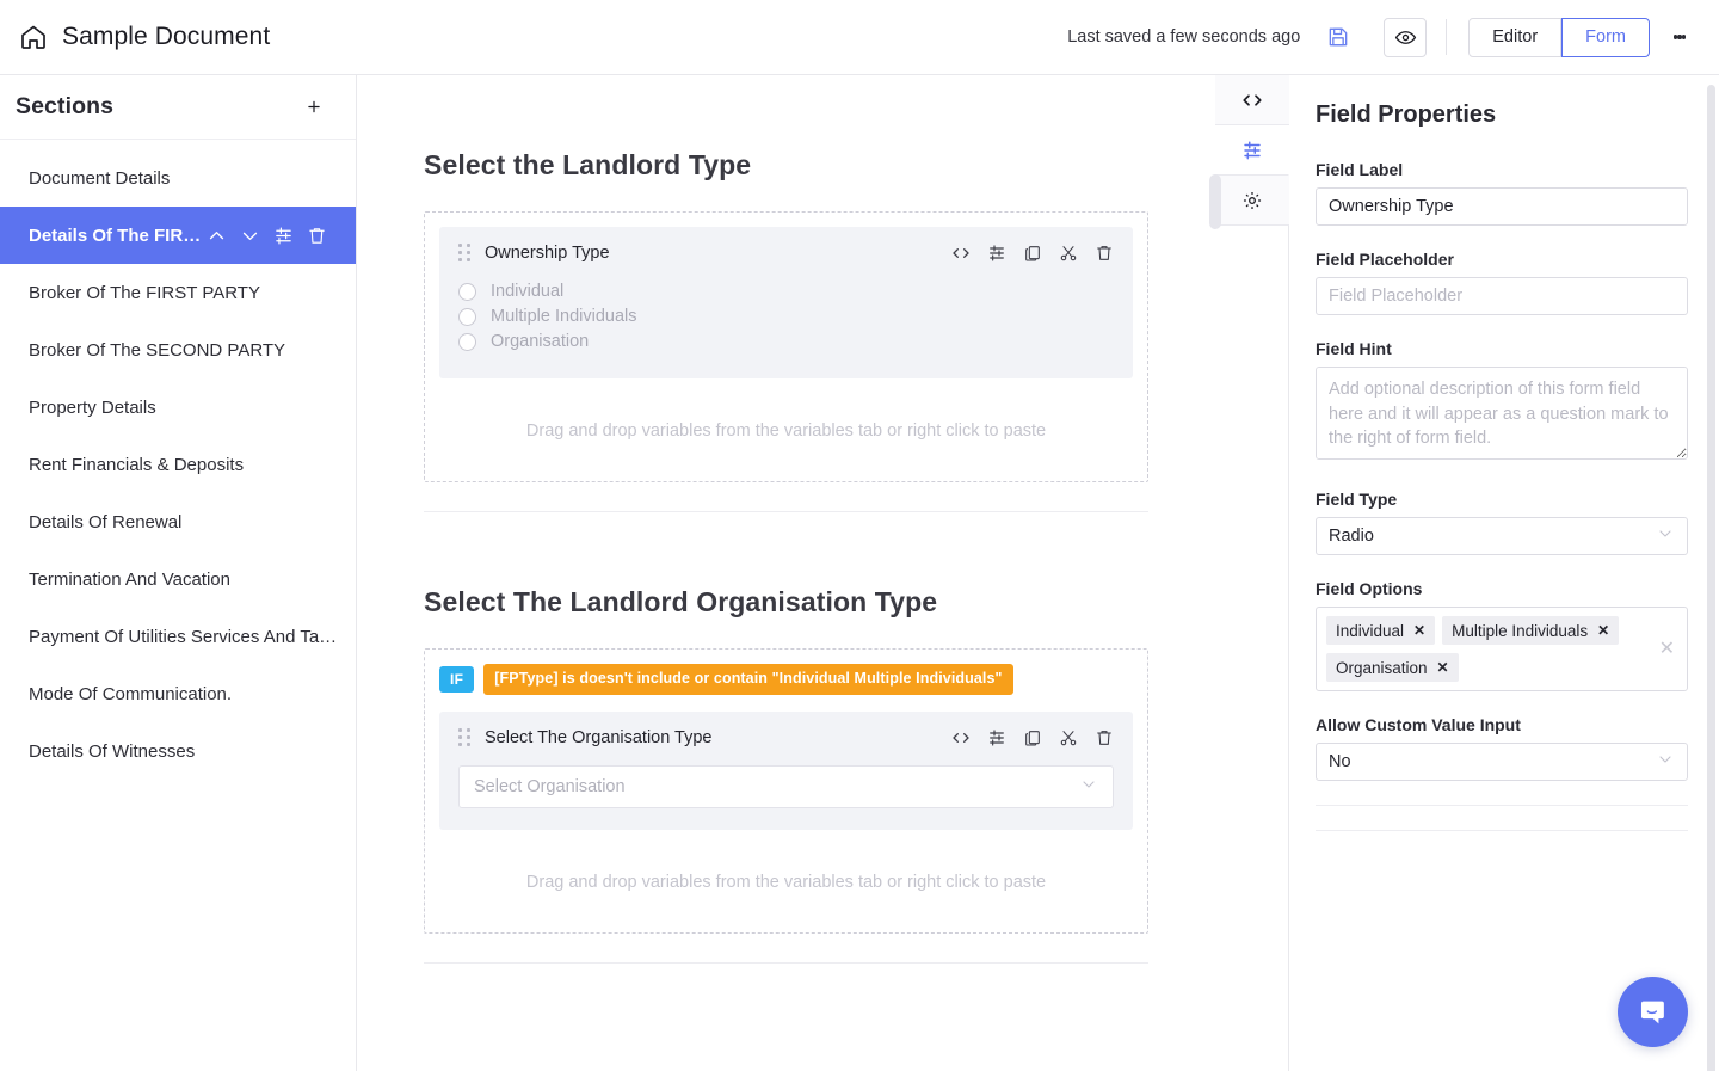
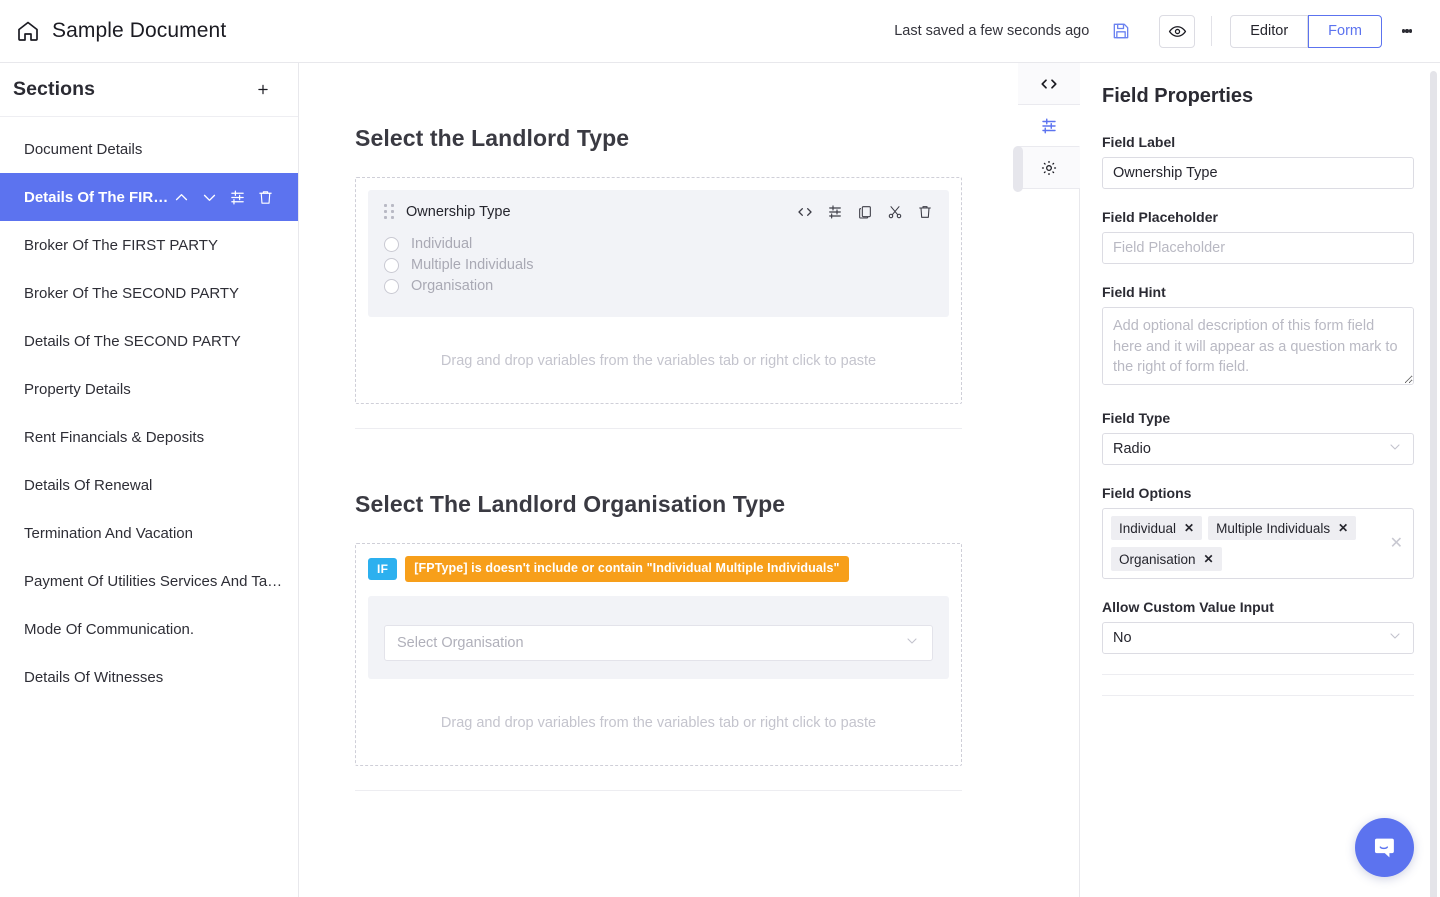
  Sample Document
  Last saved a few seconds ago
  Editor
  Form
  Sections
  Document Details
  Details Of The FIRST
  Broker Of The FIRST PARTY
  Broker Of The SECOND PARTY
+ Details Of The SECOND PARTY
  Property Details
  Rent Financials & Deposits
  Details Of Renewal
  Termination And Vacation
  Payment Of Utilities Services And Ta…
  Mode Of Communication.
  Details Of Witnesses
  Select the Landlord Type
  Ownership Type
  Individual
  Multiple Individuals
  Organisation
  Drag and drop variables from the variables tab or right click to paste
  Select The Landlord Organisation Type
  IF
  [FPType] is doesn't include or contain "Individual Multiple Individuals"
- Select The Organisation Type
  Select Organisation
  Drag and drop variables from the variables tab or right click to paste
  Field Properties
  Field Label
  Ownership Type
  Field Placeholder
  Field Placeholder
  Field Hint
  Field Type
  Radio
  Field Options
  Individual
  ✕
  Multiple Individuals
  ✕
  Organisation
  ✕
  ✕
  Allow Custom Value Input
  No
